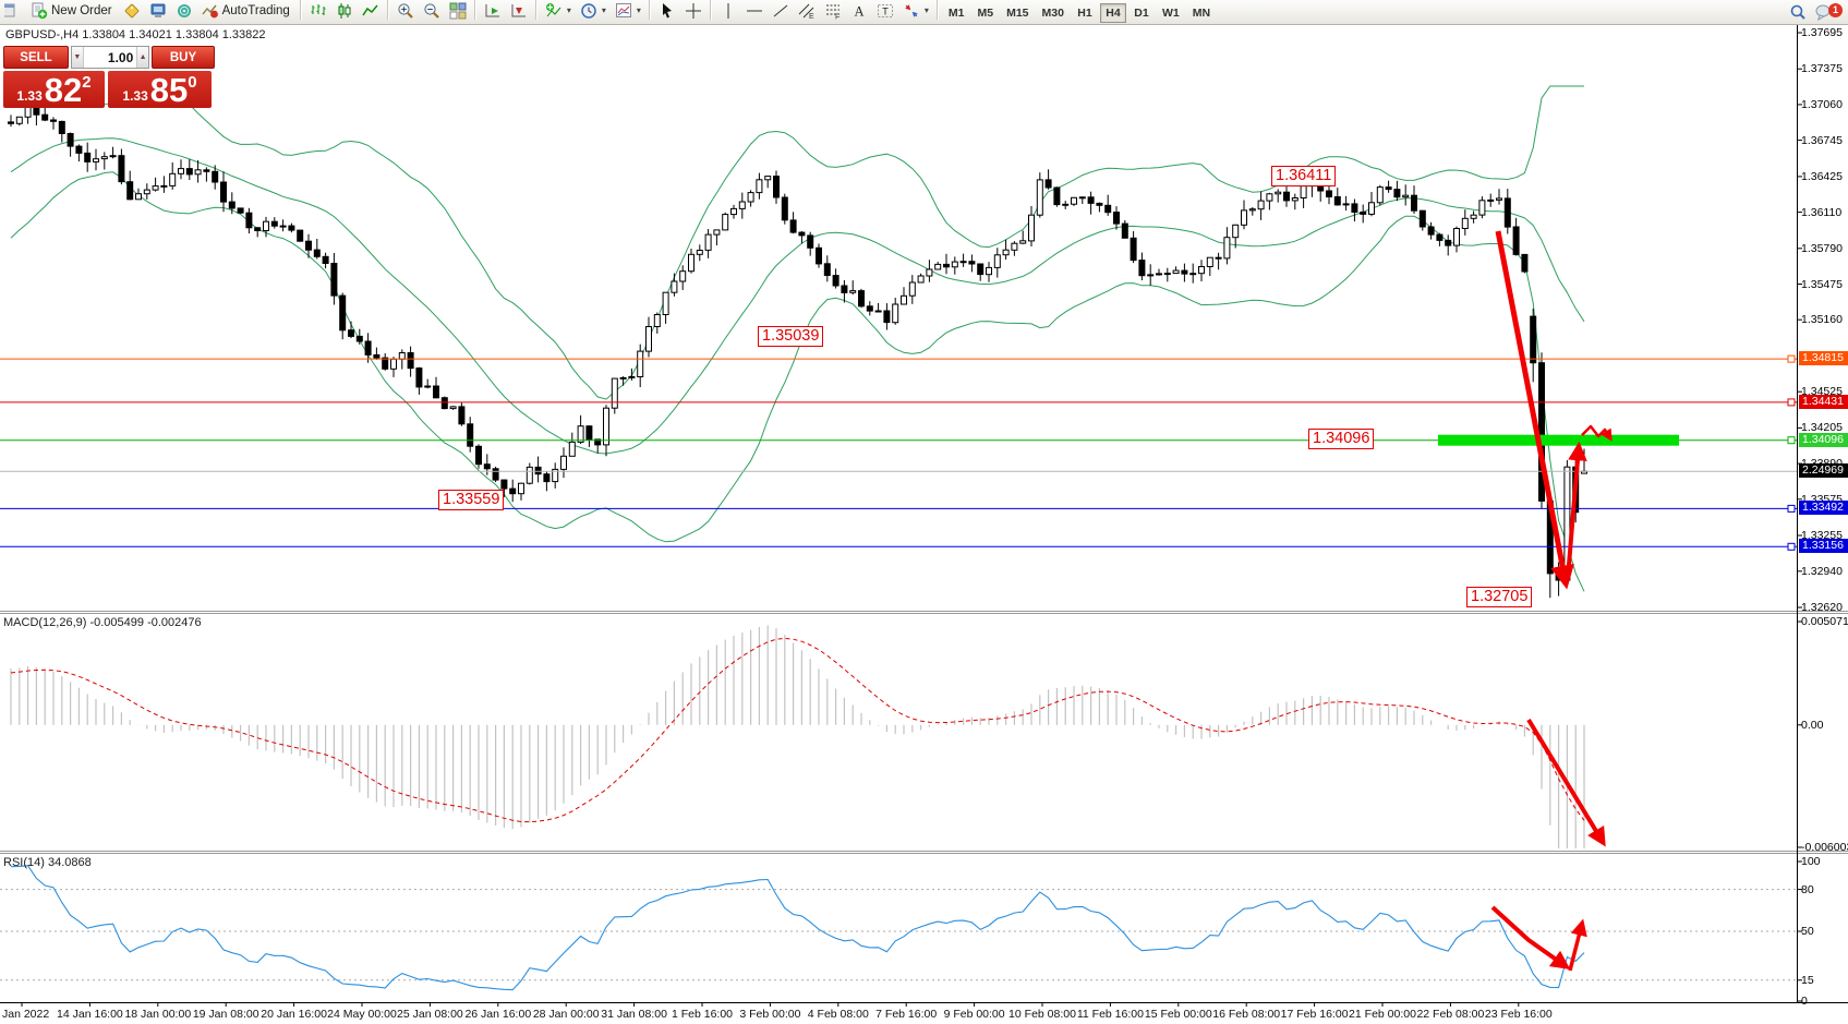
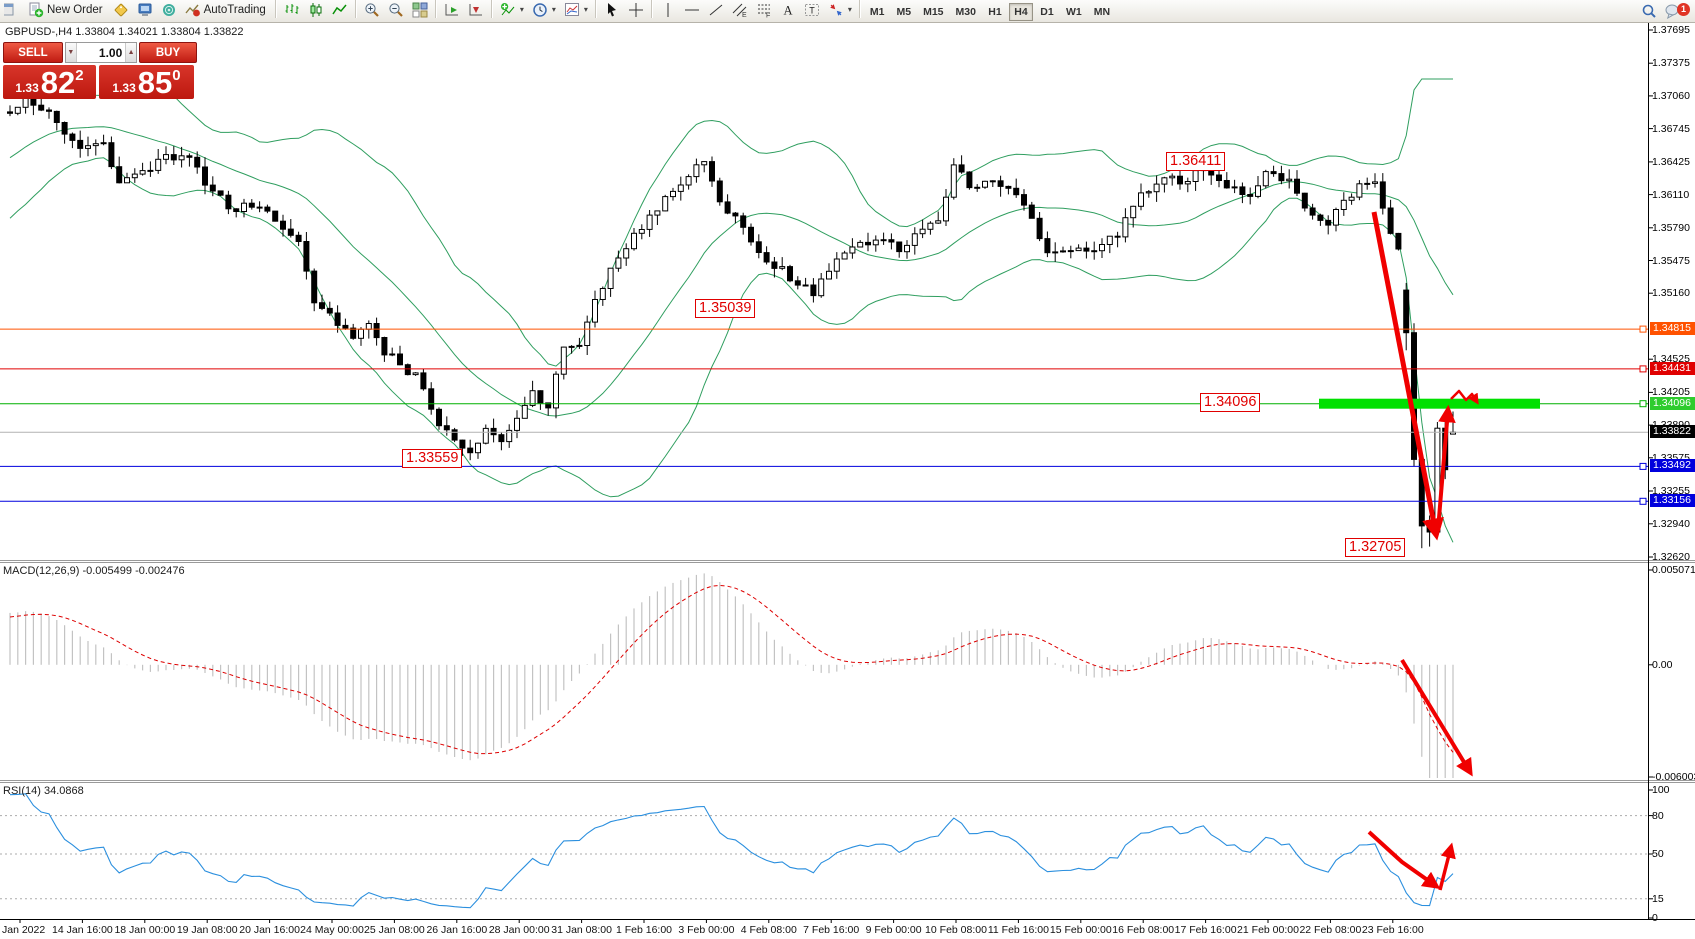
  New Order
  AutoTrading
  ▾
  ▾
  ▾
  A
  T
  ▾
  M1 M5 M15 M30 H1 H4 D1 W1 MN
  1
  GBPUSD-,H4 1.33804 1.34021 1.33804 1.33822
  SELL
  1.00
  BUY
  1.33
  82
  2
  1.33
  85
  0
  MACD(12,26,9) -0.005499 -0.002476
  RSI(14) 34.0868
  1.37695
  1.37375
  1.37060
  1.36745
  1.36425
  1.36110
  1.35790
  1.35475
  1.35160
  1.34525
  1.34205
  1.33575
  1.33255
  1.32940
  1.32620
  1.34815
  1.34431
  1.34096
- 2.24969
+ 1.33822
  1.33492
  1.33156
  0.005071
  0.00
  -0.00600
  100
  80
  50
  15
  0
  Jan 2022
  14 Jan 16:00
  18 Jan 00:00
  19 Jan 08:00
  20 Jan 16:00
  24 May 00:00
  25 Jan 08:00
  26 Jan 16:00
  28 Jan 00:00
  31 Jan 08:00
  1 Feb 16:00
  3 Feb 00:00
  4 Feb 08:00
  7 Feb 16:00
  9 Feb 00:00
  10 Feb 08:00
  11 Feb 16:00
  15 Feb 00:00
  16 Feb 08:00
  17 Feb 16:00
  21 Feb 00:00
  22 Feb 08:00
  23 Feb 16:00
  1.36411
  1.35039
  1.34096
  1.33559
  1.32705
